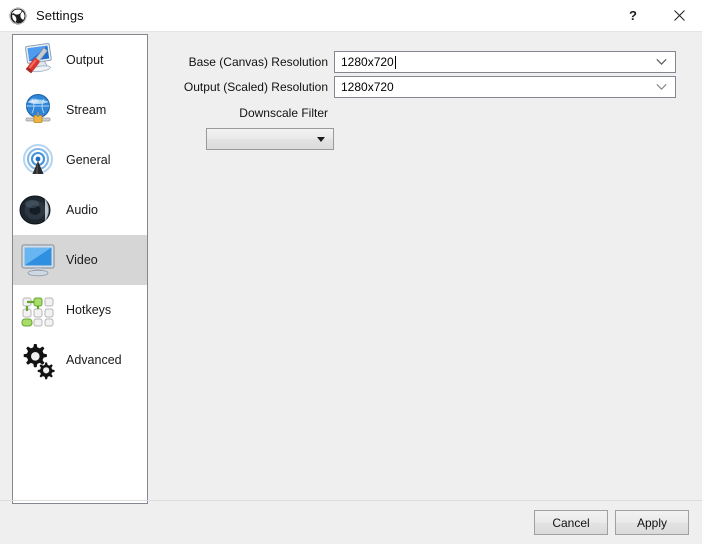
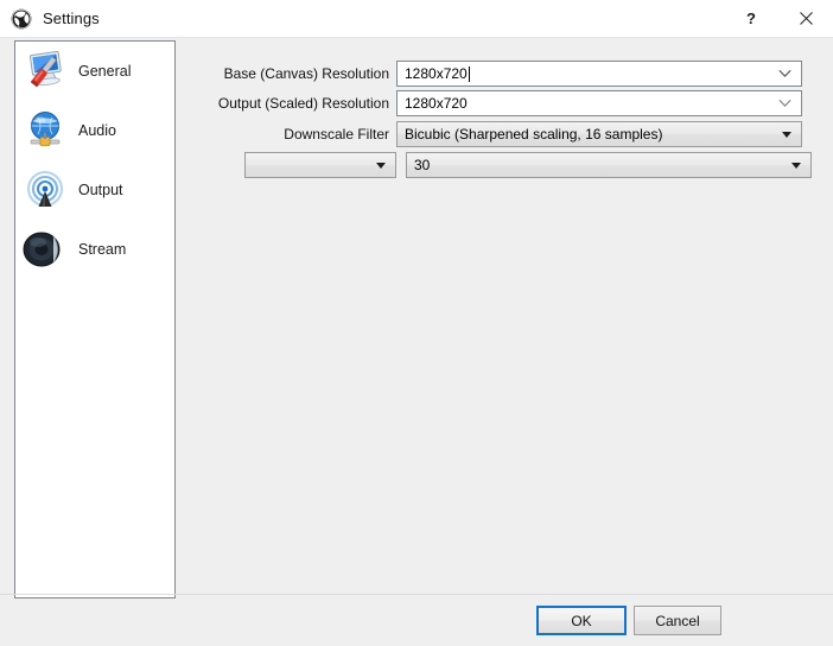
  Settings
  ?
- Output
+ General
- Stream
+ Audio
- General
+ Output
- Audio
+ Stream
- Video
- Hotkeys
- Advanced
  Base (Canvas) Resolution
  1280x720
  Output (Scaled) Resolution
  1280x720
  Downscale Filter
+ Bicubic (Sharpened scaling, 16 samples)
+ 30
+ OK
  Cancel
- Apply
